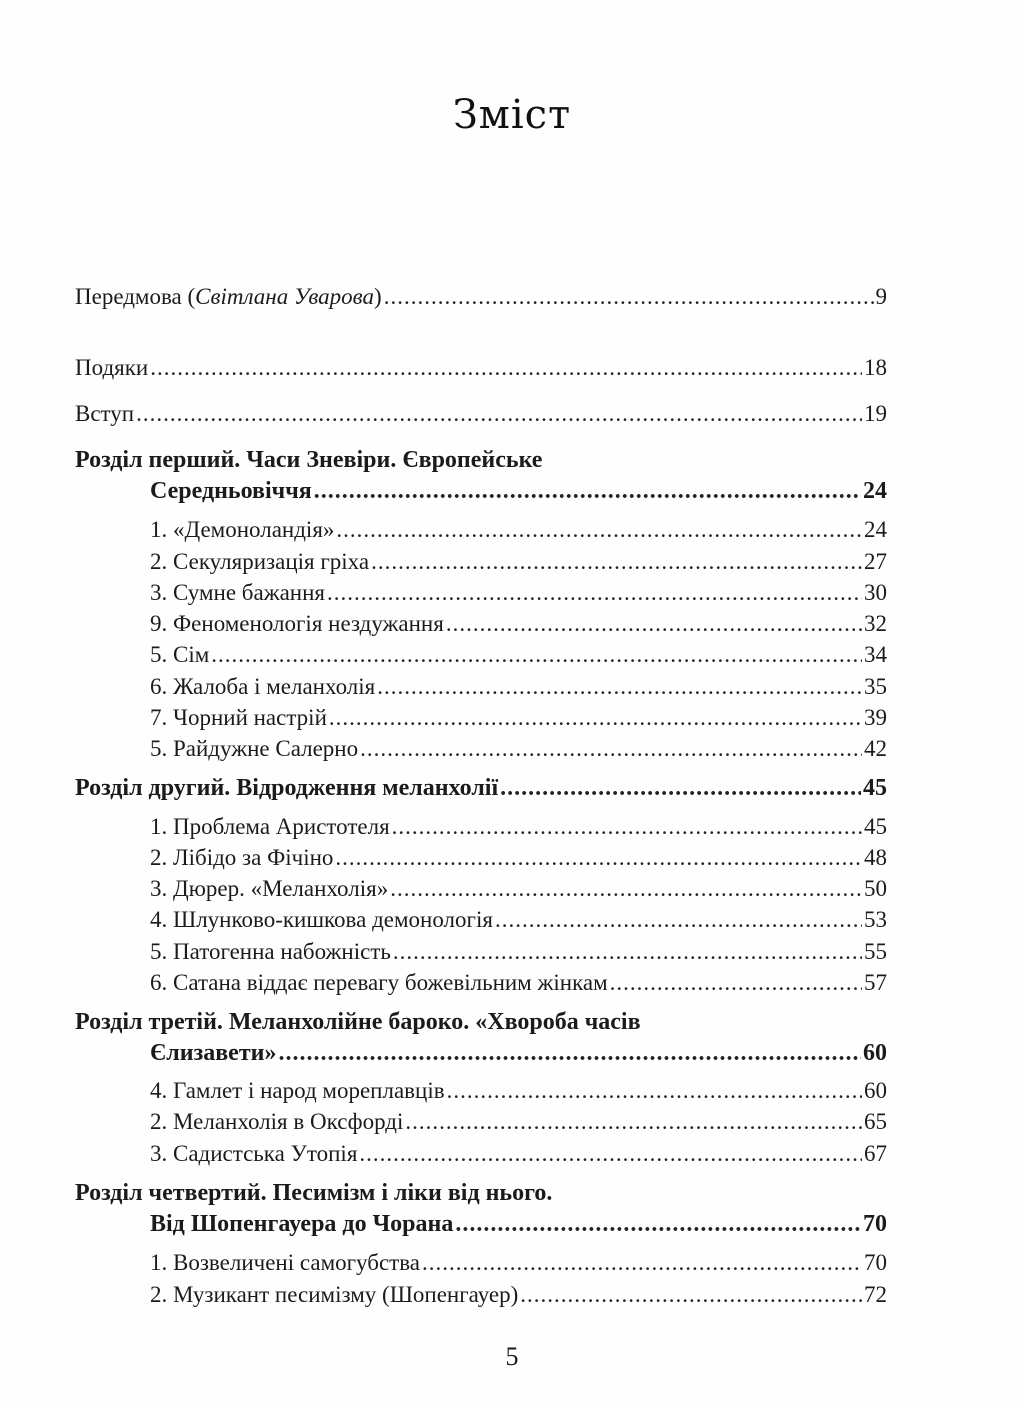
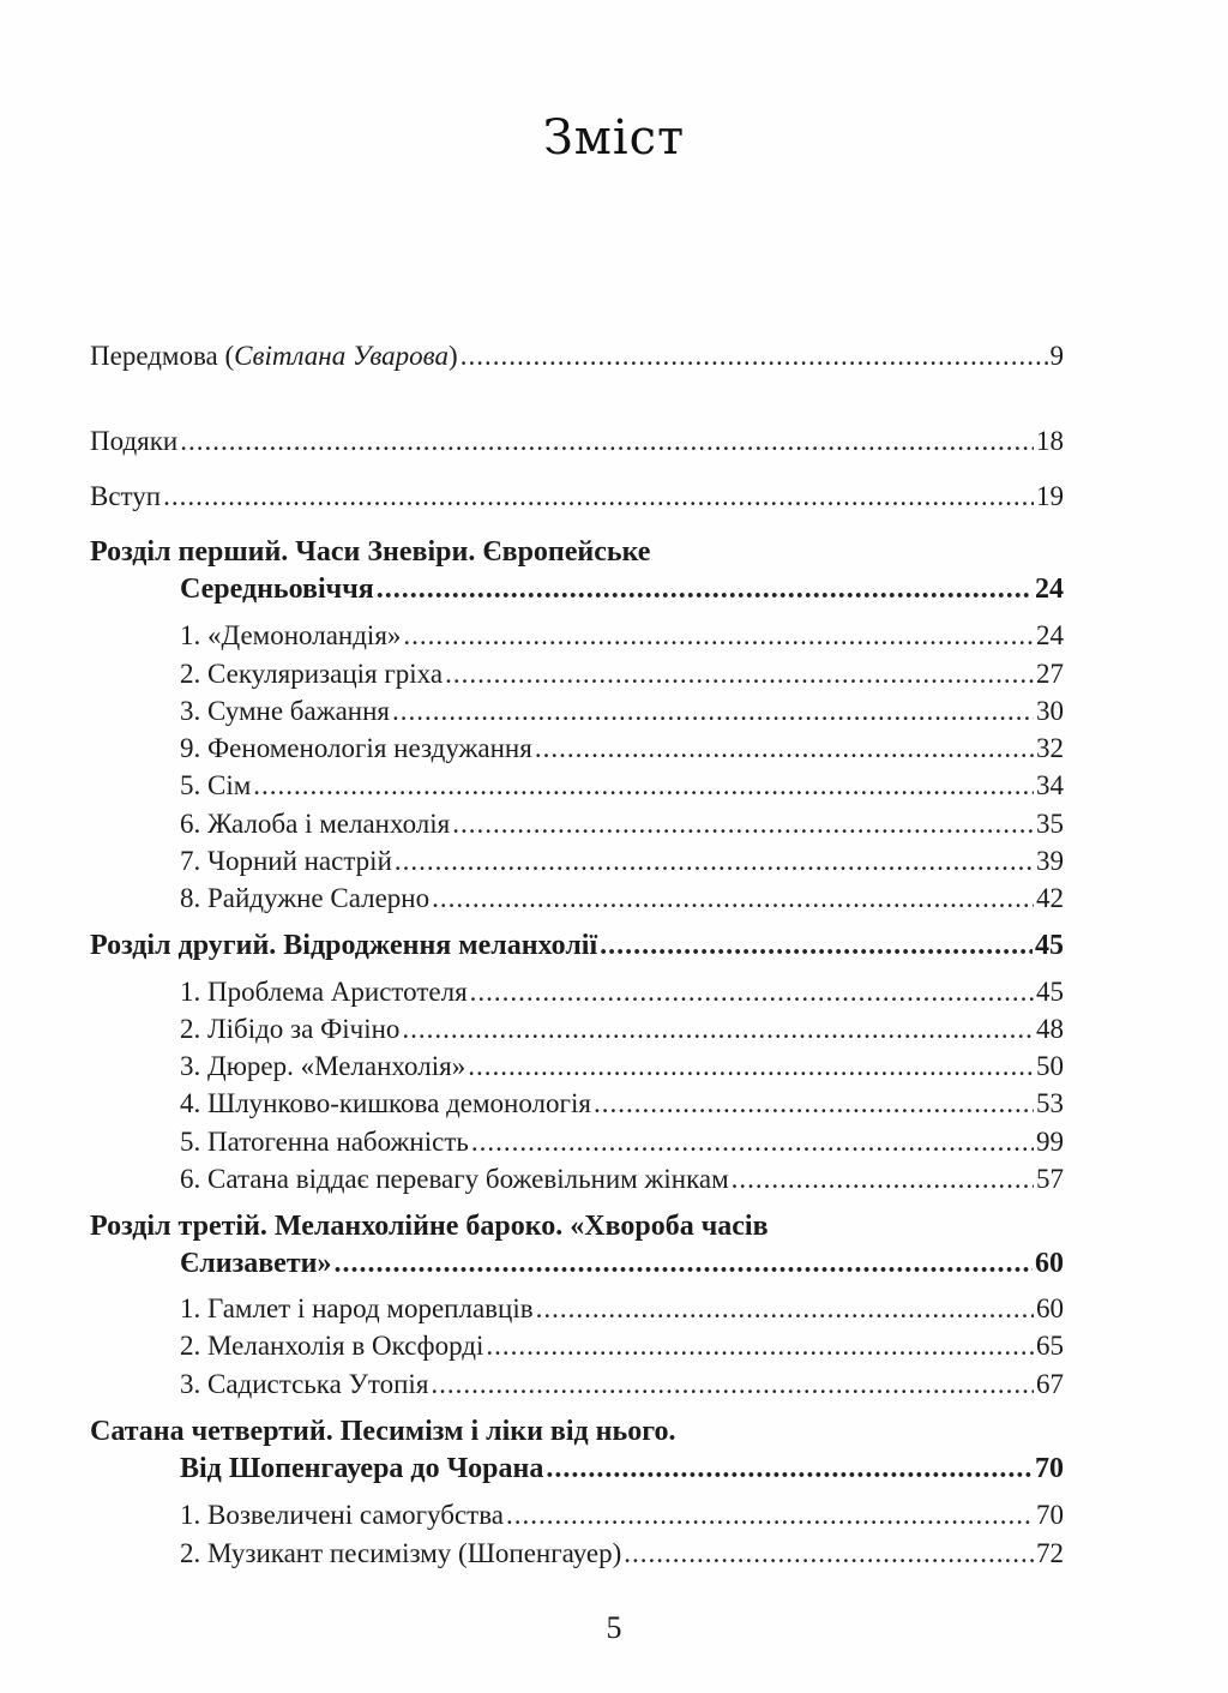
  Зміст
  Передмова (Світлана Уварова)
  9
  Подяки
  18
  Вступ
  19
  Розділ перший. Часи Зневіри. Європейське
  Середньовіччя
  24
  1. «Демоноландія»
  24
  2. Секуляризація гріха
  27
  3. Сумне бажання
  30
  9. Феноменологія нездужання
  32
  5. Сім
  34
  6. Жалоба і меланхолія
  35
  7. Чорний настрій
  39
- 5. Райдужне Салерно
+ 8. Райдужне Салерно
  42
  Розділ другий. Відродження меланхолії
  45
  1. Проблема Аристотеля
  45
  2. Лібідо за Фічіно
  48
  3. Дюрер. «Меланхолія»
  50
  4. Шлунково-кишкова демонологія
  53
  5. Патогенна набожність
- 55
+ 99
  6. Сатана віддає перевагу божевільним жінкам
  57
  Розділ третій. Меланхолійне бароко. «Хвороба часів
  Єлизавети»
  60
- 4. Гамлет і народ мореплавців
+ 1. Гамлет і народ мореплавців
  60
  2. Меланхолія в Оксфорді
  65
  3. Садистська Утопія
  67
- Розділ четвертий. Песимізм і ліки від нього.
+ Сатана четвертий. Песимізм і ліки від нього.
  Від Шопенгауера до Чорана
  70
  1. Возвеличені самогубства
  70
  2. Музикант песимізму (Шопенгауер)
  72
  5
